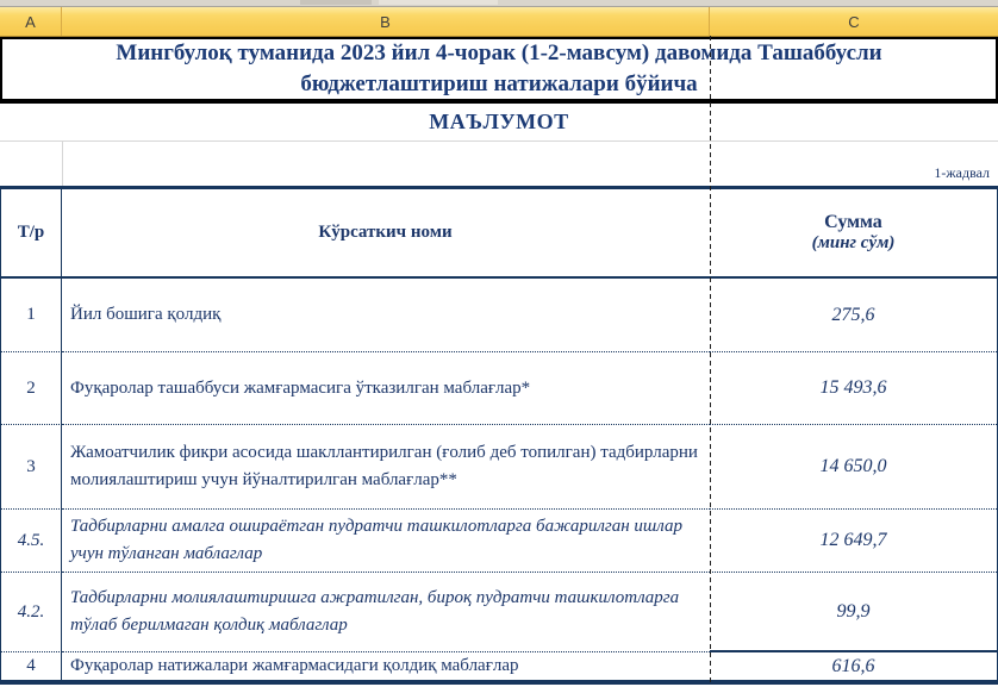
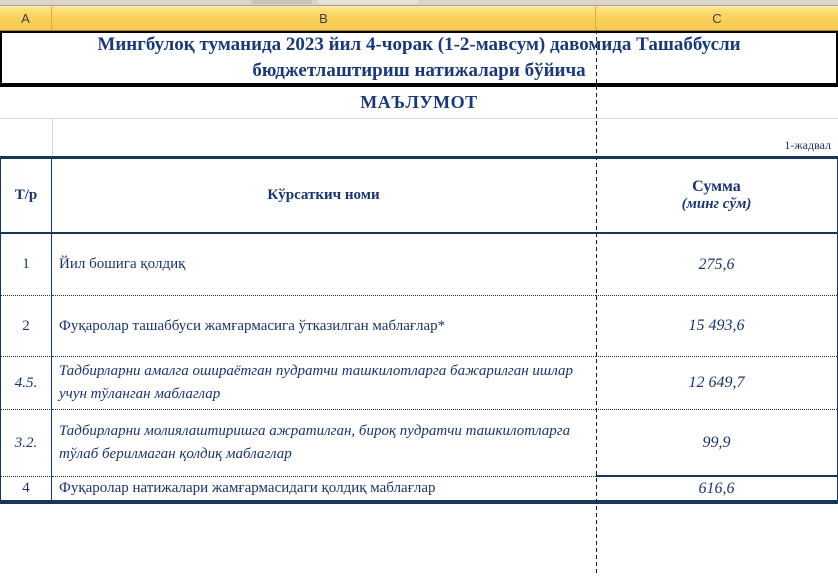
  A
  B
  C
  Мингбулоқ туманида 2023 йил 4-чорак (1-2-мавсум) давомида Ташаббусли бюджетлаштириш натижалари бўйича
  МАЪЛУМОТ
  1-жадвал
  Т/р
  Кўрсаткич номи
  Сумма
  (минг сўм)
  1
  Йил бошига қолдиқ
  275,6
  2
  Фуқаролар ташаббуси жамғармасига ўтказилган маблағлар*
  15 493,6
- 3
- Жамоатчилик фикри асосида шакллантирилган (ғолиб деб топилган) тадбирларни молиялаштириш учун йўналтирилган маблағлар**
- 14 650,0
  4.5.
  Тадбирларни амалга ошираётган пудратчи ташкилотларга бажарилган ишлар учун тўланган маблаглар
  12 649,7
- 4.2.
+ 3.2.
  Тадбирларни молиялаштиришга ажратилган, бироқ пудратчи ташкилотларга тўлаб берилмаган қолдиқ маблаглар
  99,9
  4
  Фуқаролар натижалари жамғармасидаги қолдиқ маблағлар
  616,6
